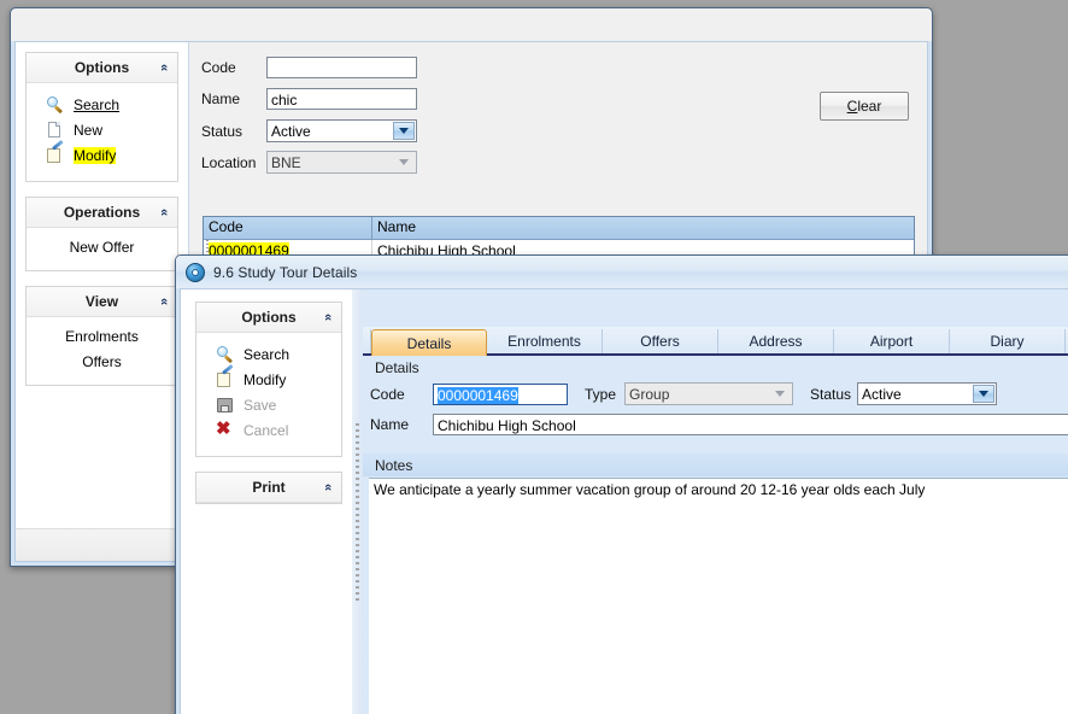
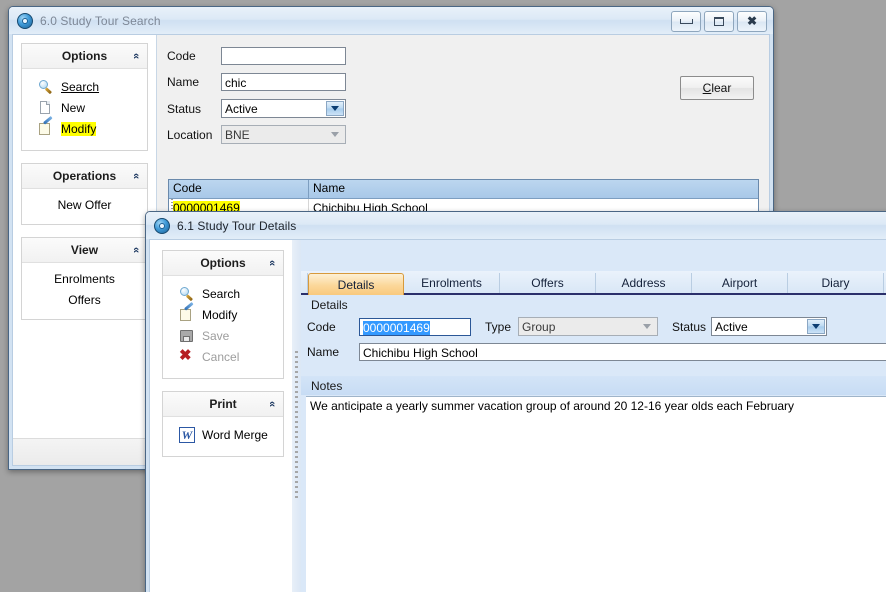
+ 6.0 Study Tour Search
+ ✖
  Options
  Search
  New
  Modify
  Operations
  New Offer
  View
  Enrolments
  Offers
  Code
  Name
  chic
  Status
  Active
  Location
  BNE
  Clear
  Code
  Name
  0000001469
  Chichibu High School
- 9.6 Study Tour Details
+ 6.1 Study Tour Details
  Options
  Search
  Modify
  Save
  Cancel
  Print
+ Word Merge
  Details
  Enrolments
  Offers
  Address
  Airport
  Diary
  Details
  Code
  0000001469
  Type
  Group
  Status
  Active
  Name
  Chichibu High School
  Notes
- We anticipate a yearly summer vacation group of around 20 12-16 year olds each July
+ We anticipate a yearly summer vacation group of around 20 12-16 year olds each February
